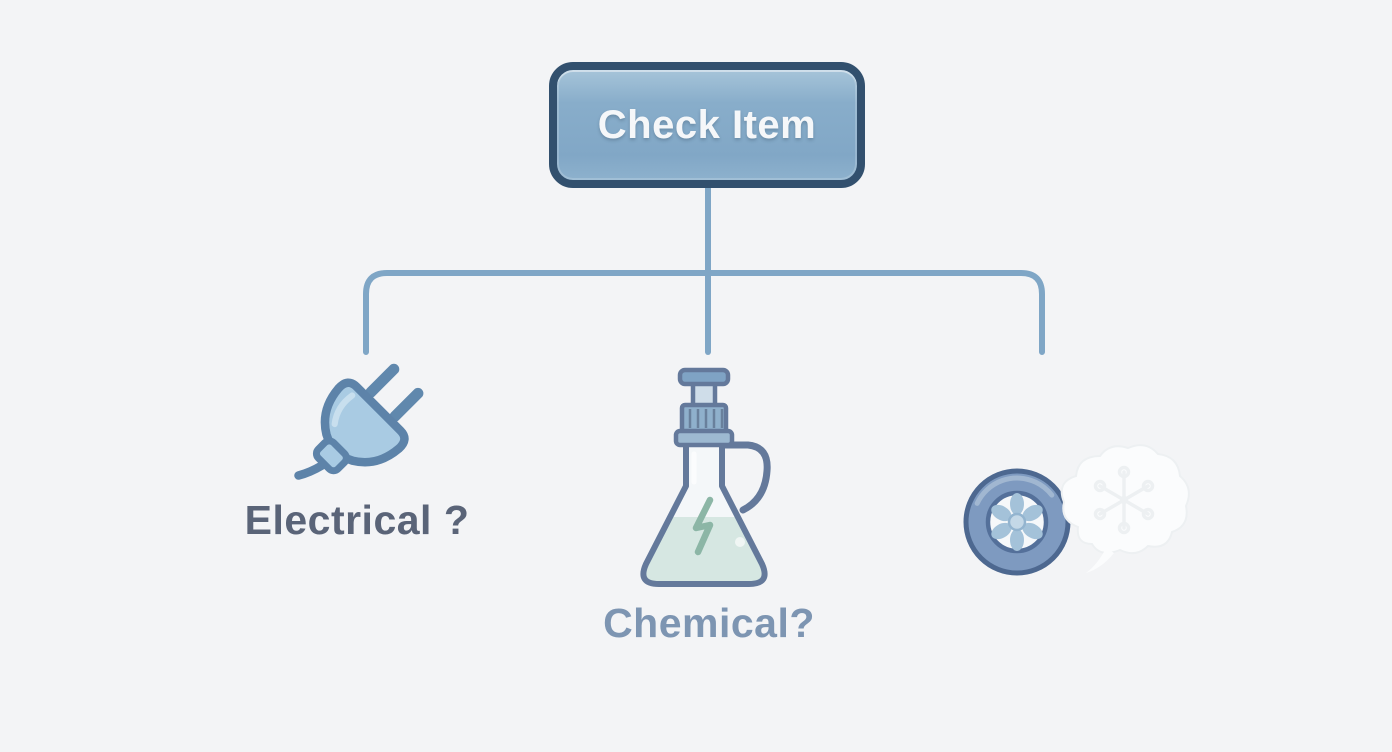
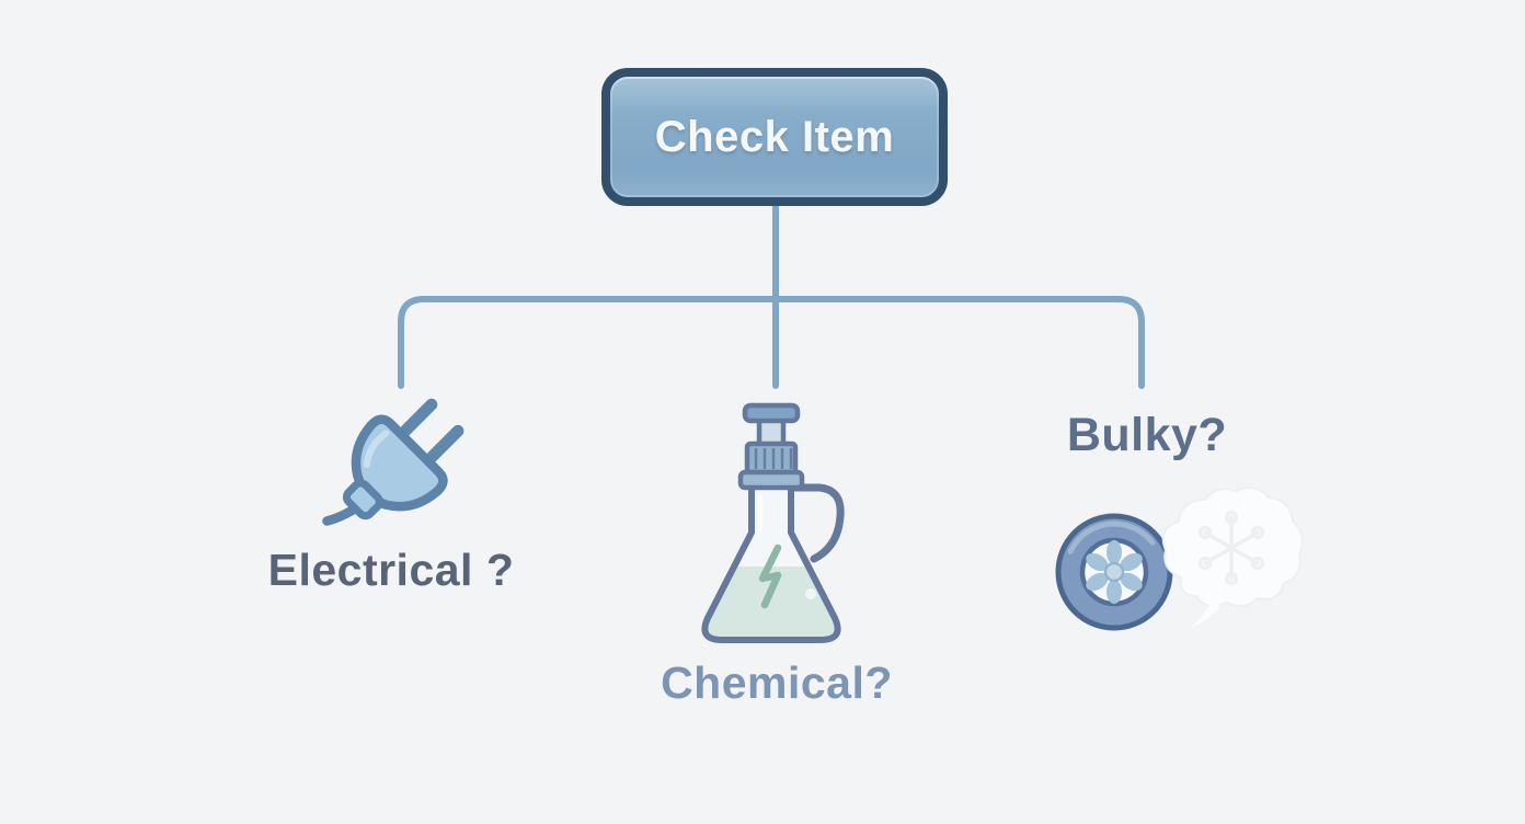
  Check Item
  Electrical ?
  Chemical?
+ Bulky?
